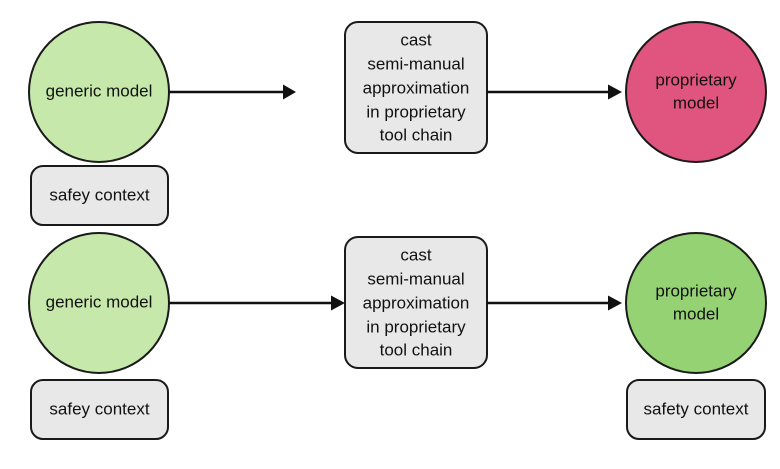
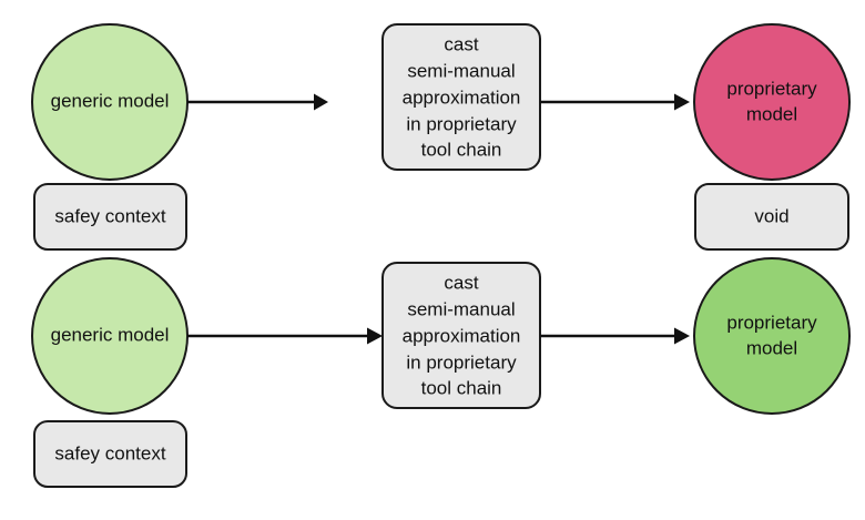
  generic model
  safey context
  cast
  semi-manual
  approximation
  in proprietary
  tool chain
  proprietary
  model
+ void
  generic model
  safey context
  cast
  semi-manual
  approximation
  in proprietary
  tool chain
  proprietary
  model
- safety context
